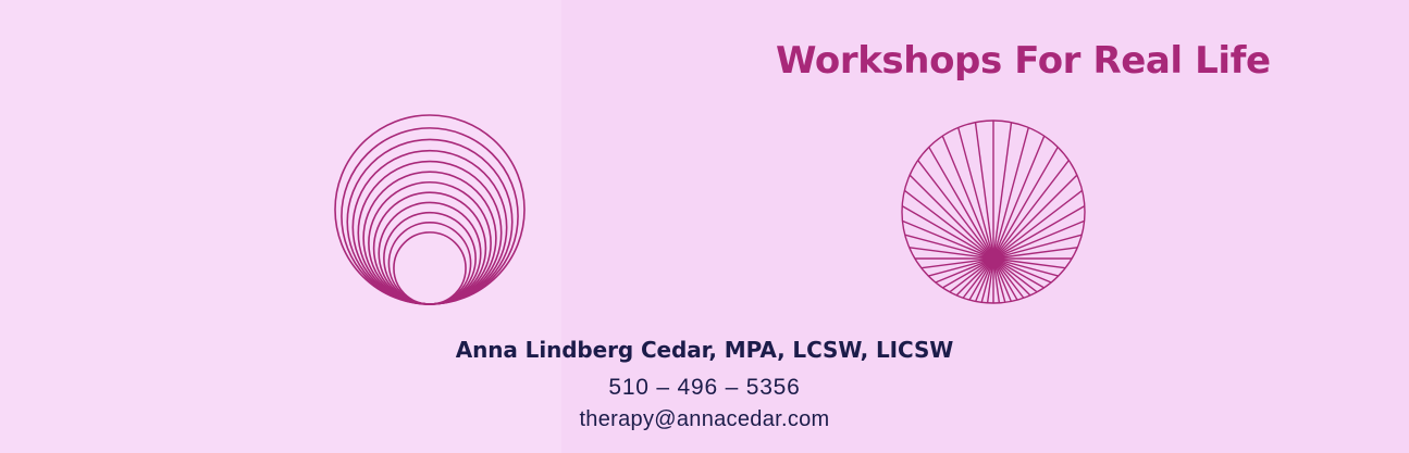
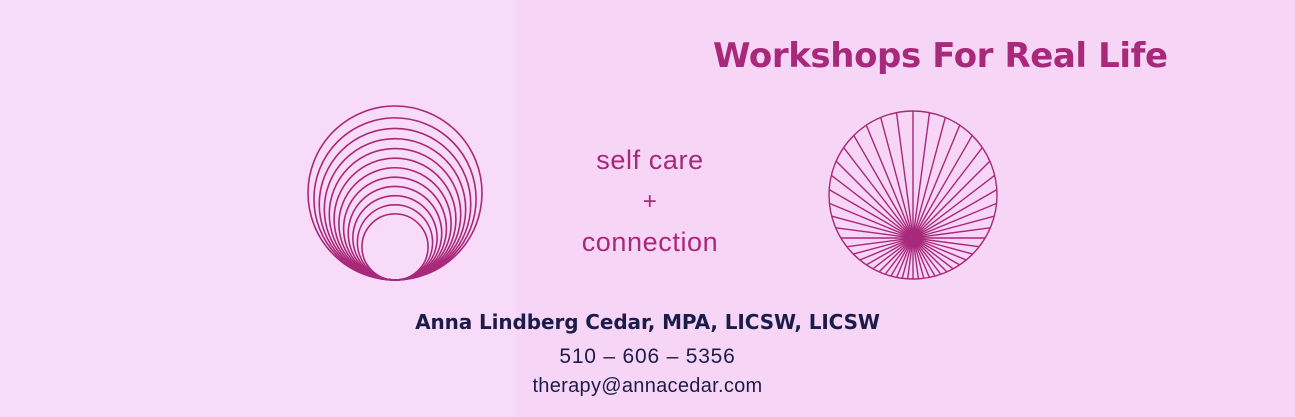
  Workshops For Real Life
+ self care
+ +
+ connection
- Anna Lindberg Cedar, MPA, LCSW, LICSW
+ Anna Lindberg Cedar, MPA, LICSW, LICSW
- 510 – 496 – 5356
+ 510 – 606 – 5356
  therapy@annacedar.com
